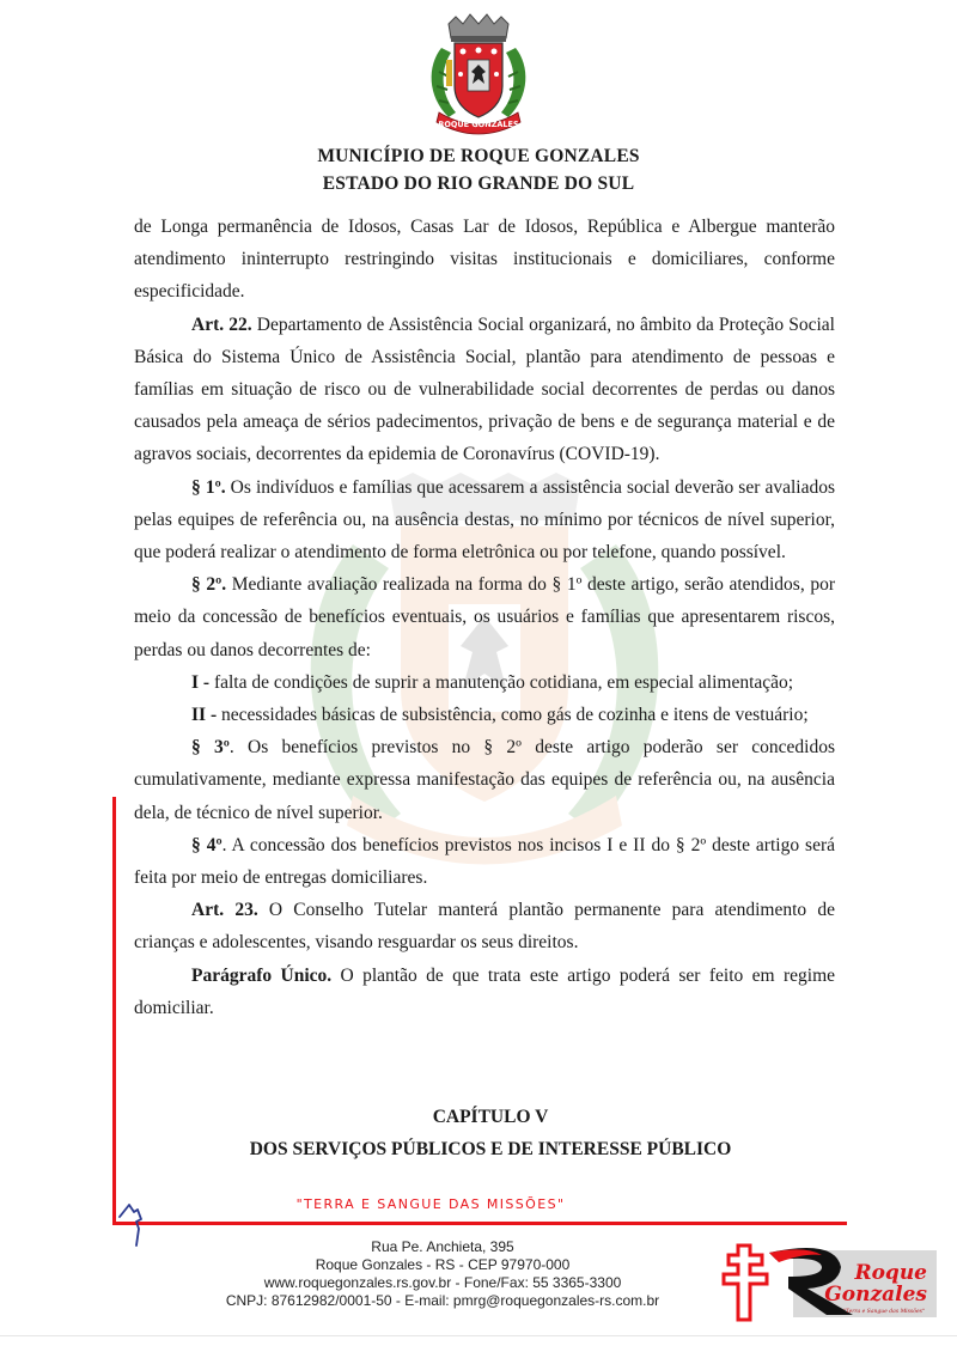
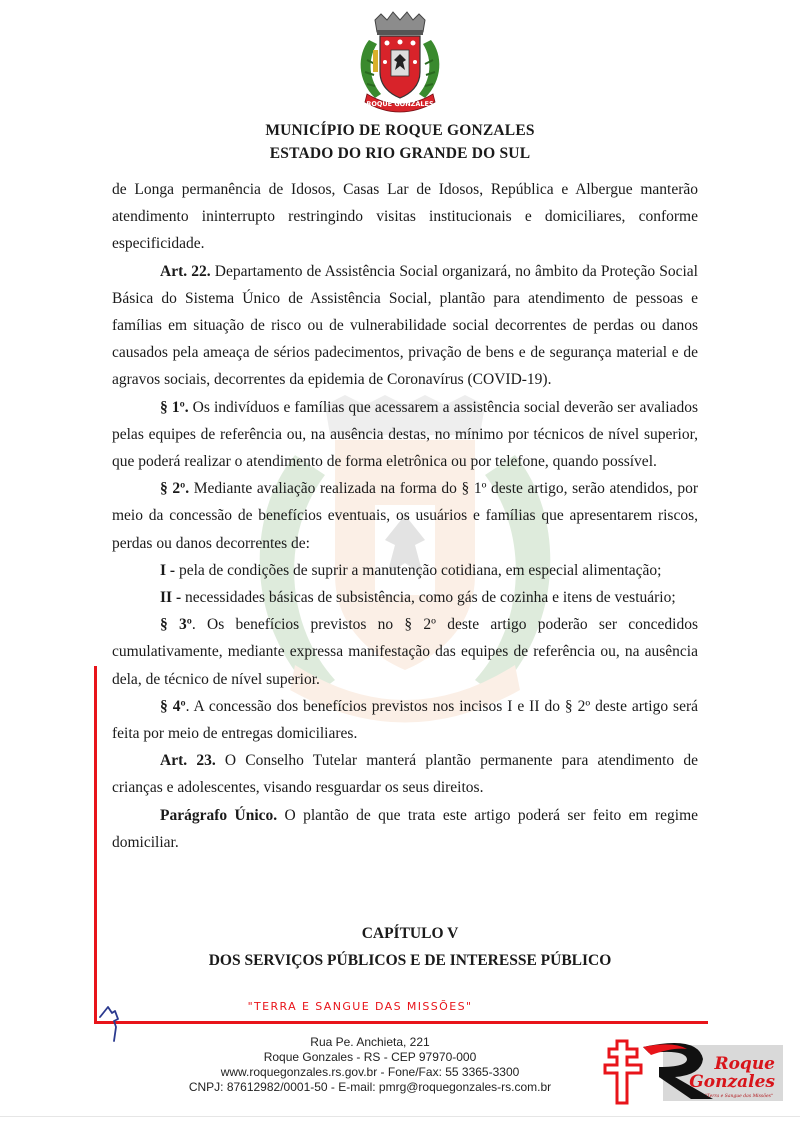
  ROQUE GONZALES
  MUNICÍPIO DE ROQUE GONZALES
  ESTADO DO RIO GRANDE DO SUL
  de Longa permanência de Idosos, Casas Lar de Idosos, República e Albergue manterão atendimento ininterrupto restringindo visitas institucionais e domiciliares, conforme especificidade.
  Art. 22. Departamento de Assistência Social organizará, no âmbito da Proteção Social Básica do Sistema Único de Assistência Social, plantão para atendimento de pessoas e famílias em situação de risco ou de vulnerabilidade social decorrentes de perdas ou danos causados pela ameaça de sérios padecimentos, privação de bens e de segurança material e de agravos sociais, decorrentes da epidemia de Coronavírus (COVID-19).
  § 1º. Os indivíduos e famílias que acessarem a assistência social deverão ser avaliados pelas equipes de referência ou, na ausência destas, no mínimo por técnicos de nível superior, que poderá realizar o atendimento de forma eletrônica ou por telefone, quando possível.
  § 2º. Mediante avaliação realizada na forma do § 1º deste artigo, serão atendidos, por meio da concessão de benefícios eventuais, os usuários e famílias que apresentarem riscos, perdas ou danos decorrentes de:
- I - falta de condições de suprir a manutenção cotidiana, em especial alimentação;
+ I - pela de condições de suprir a manutenção cotidiana, em especial alimentação;
  II - necessidades básicas de subsistência, como gás de cozinha e itens de vestuário;
  § 3º. Os benefícios previstos no § 2º deste artigo poderão ser concedidos cumulativamente, mediante expressa manifestação das equipes de referência ou, na ausência dela, de técnico de nível superior.
  § 4º. A concessão dos benefícios previstos nos incisos I e II do § 2º deste artigo será feita por meio de entregas domiciliares.
  Art. 23. O Conselho Tutelar manterá plantão permanente para atendimento de crianças e adolescentes, visando resguardar os seus direitos.
  Parágrafo Único. O plantão de que trata este artigo poderá ser feito em regime domiciliar.
  CAPÍTULO V
  DOS SERVIÇOS PÚBLICOS E DE INTERESSE PÚBLICO
  "TERRA E SANGUE DAS MISSÕES"
- Rua Pe. Anchieta, 395
+ Rua Pe. Anchieta, 221
  Roque Gonzales - RS - CEP 97970-000
  www.roquegonzales.rs.gov.br - Fone/Fax: 55 3365-3300
  CNPJ: 87612982/0001-50 - E-mail: pmrg@roquegonzales-rs.com.br
  Roque
  Gonzales
